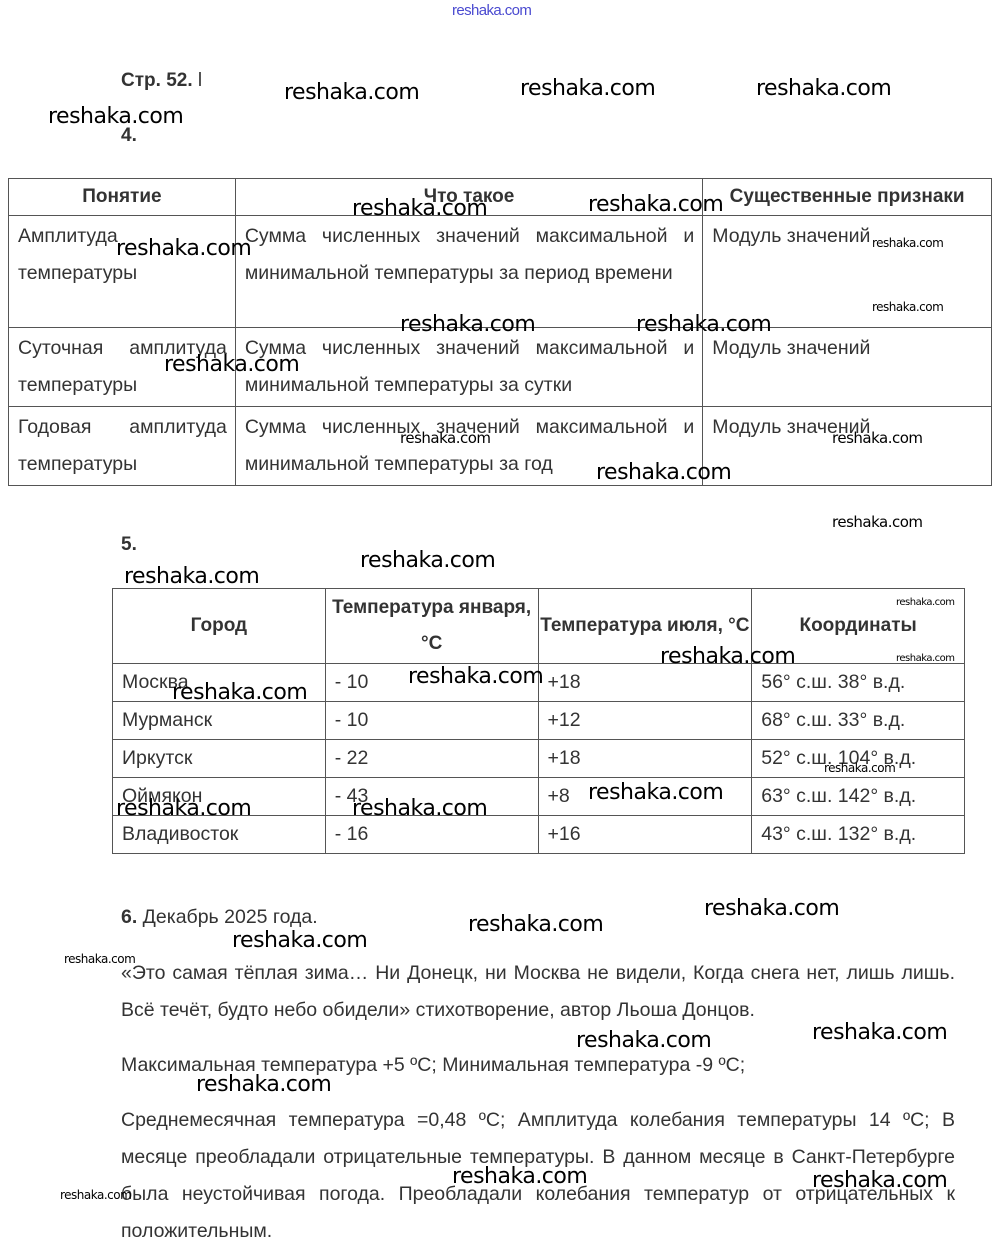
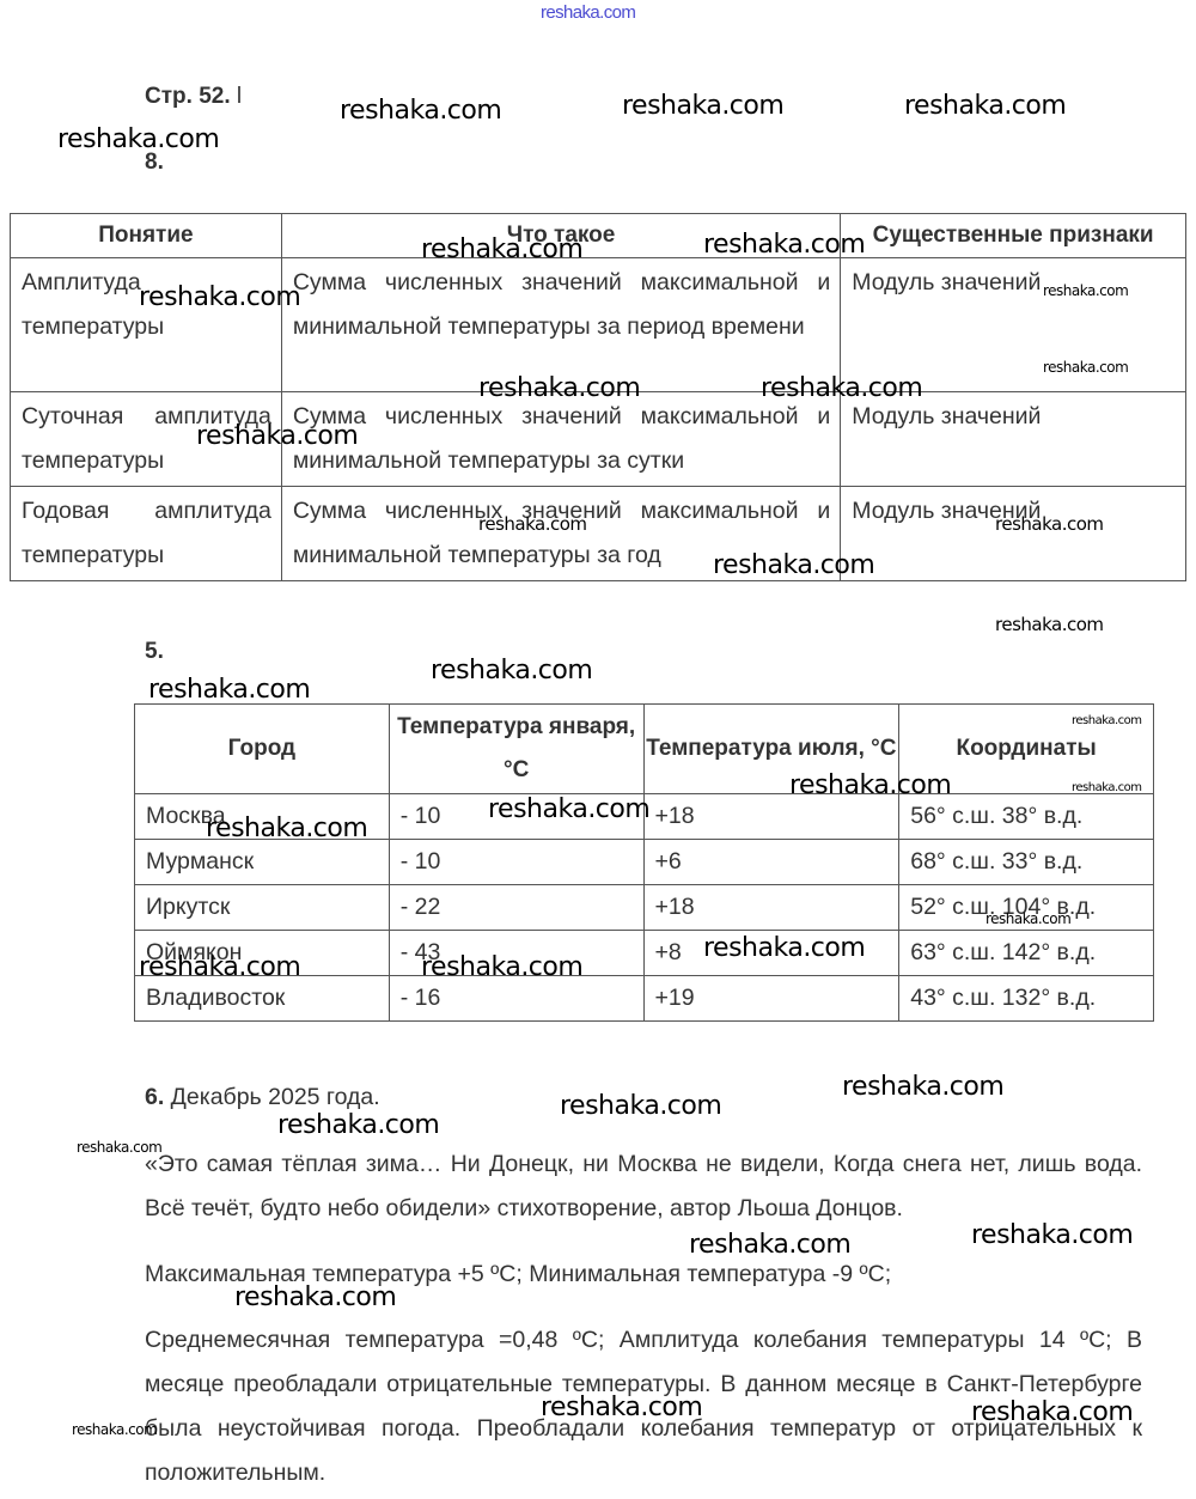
  reshaka.com
  Стр. 52. l
- 4.
+ 8.
  Понятие	Что такое	Существенные признаки
  Амплитуда температуры	Сумма численных значений максимальной и минимальной температуры за период времени	Модуль значений
  Суточная амплитуда температуры	Сумма численных значений максимальной и минимальной температуры за сутки	Модуль значений
  Годовая амплитуда температуры	Сумма численных значений максимальной и минимальной температуры за год	Модуль значений
  5.
  Город	Температура января, °С	Температура июля, °С	Координаты
  Москва	- 10	+18	56° с.ш. 38° в.д.
- Мурманск	- 10	+12	68° с.ш. 33° в.д.
+ Мурманск	- 10	+6	68° с.ш. 33° в.д.
  Иркутск	- 22	+18	52° с.ш. 104° в.д.
  Оймякон	- 43	+8	63° с.ш. 142° в.д.
- Владивосток	- 16	+16	43° с.ш. 132° в.д.
+ Владивосток	- 16	+19	43° с.ш. 132° в.д.
  6. Декабрь 2025 года.
- «Это самая тёплая зима… Ни Донецк, ни Москва не видели, Когда снега нет, лишь лишь. Всё течёт, будто небо обидели» стихотворение, автор Льоша Донцов.
+ «Это самая тёплая зима… Ни Донецк, ни Москва не видели, Когда снега нет, лишь вода. Всё течёт, будто небо обидели» стихотворение, автор Льоша Донцов.
  Максимальная температура +5 ºС; Минимальная температура -9 ºС;
  Среднемесячная температура =0,48 ºС; Амплитуда колебания температуры 14 ºС; В месяце преобладали отрицательные температуры. В данном месяце в Санкт-Петербурге была неустойчивая погода. Преобладали колебания температур от отрицательных к положительным.
  reshaka.com
  reshaka.com
  reshaka.com
  reshaka.com
  reshaka.com
  reshaka.com
  reshaka.com
  reshaka.com
  reshaka.com
  reshaka.com
  reshaka.com
  reshaka.com
  reshaka.com
  reshaka.com
  reshaka.com
  reshaka.com
  reshaka.com
  reshaka.com
  reshaka.com
  reshaka.com
  reshaka.com
  reshaka.com
  reshaka.com
  reshaka.com
  reshaka.com
  reshaka.com
  reshaka.com
  reshaka.com
  reshaka.com
  reshaka.com
  reshaka.com
  reshaka.com
  reshaka.com
  reshaka.com
  reshaka.com
  reshaka.com
  reshaka.com
